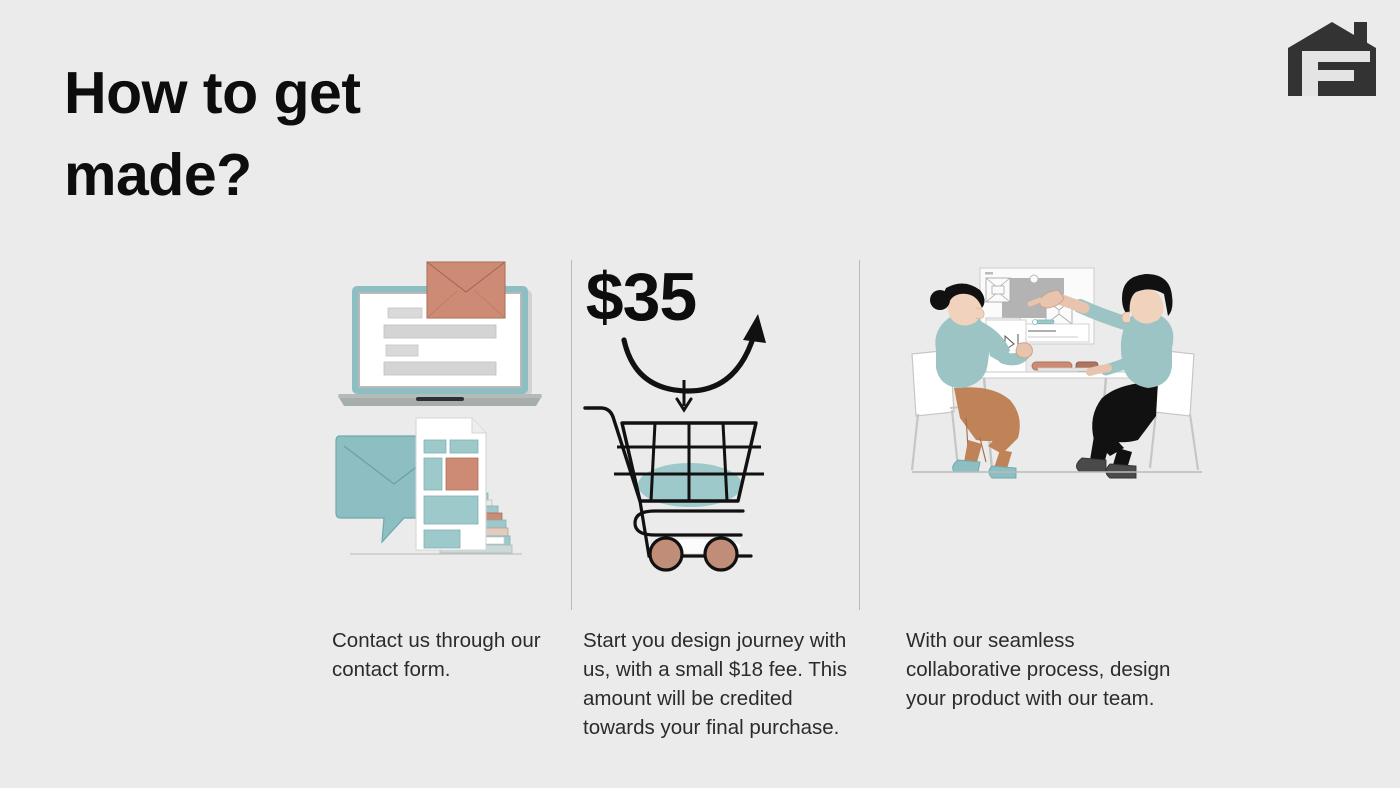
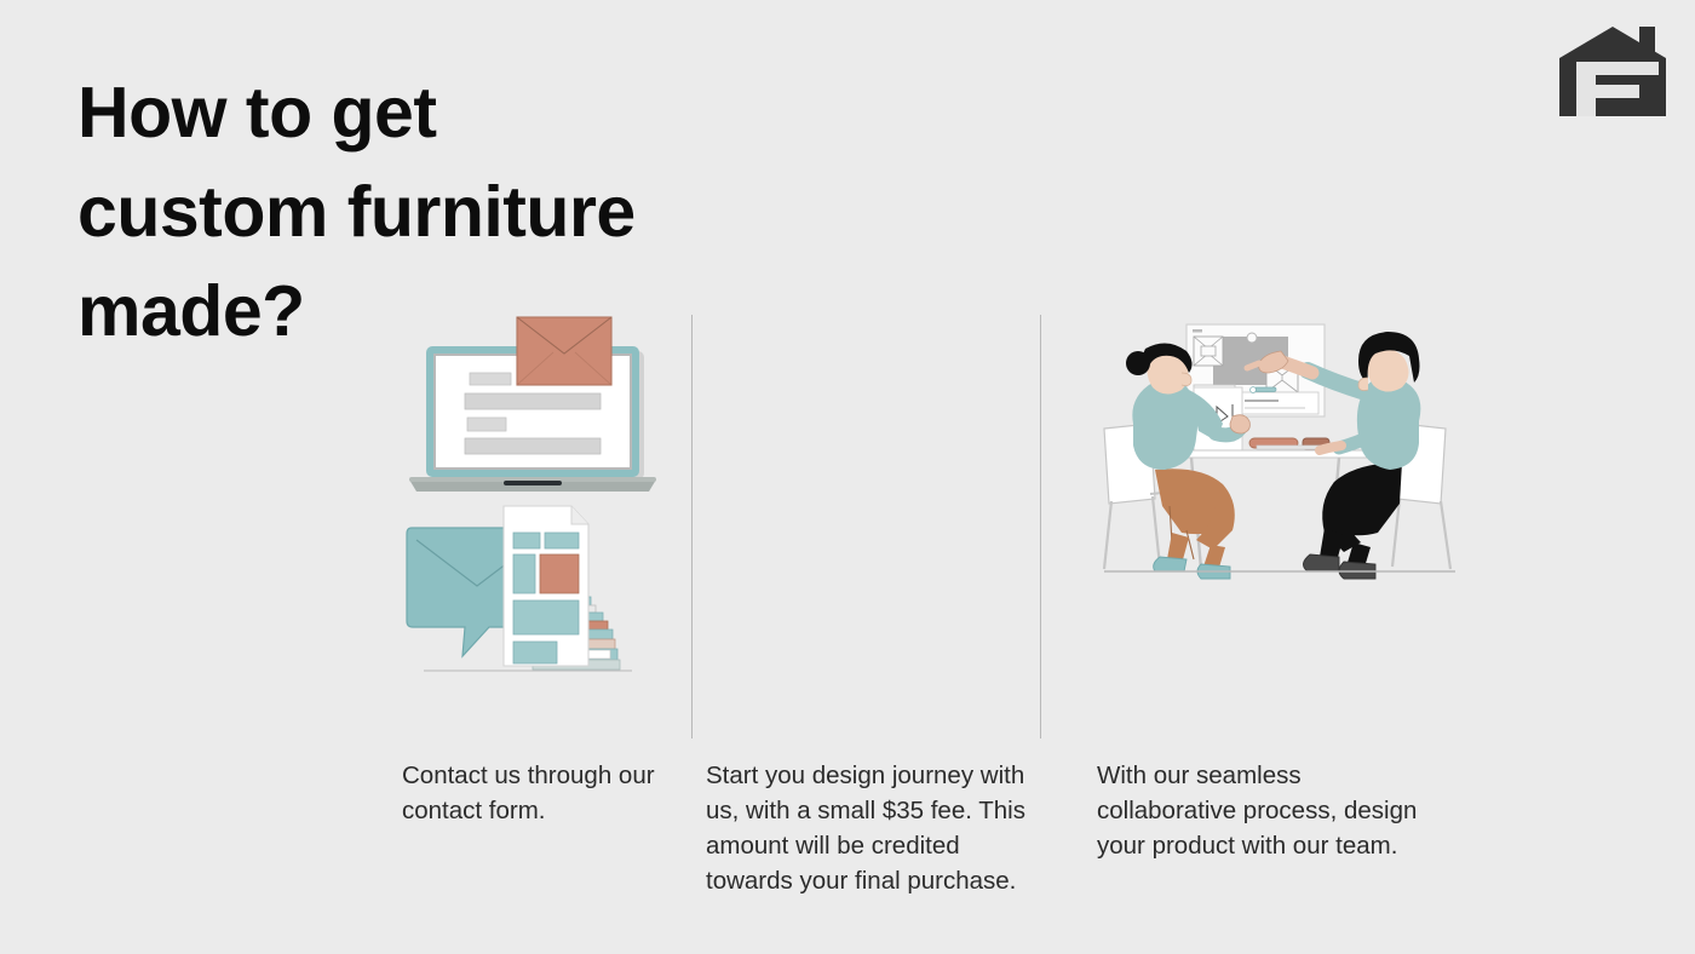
  How to get
+ custom furniture
  made?
  Contact us through our contact form.
- $35
- Start you design journey with us, with a small $18 fee. This amount will be credited towards your final purchase.
+ Start you design journey with us, with a small $35 fee. This amount will be credited towards your final purchase.
  With our seamless collaborative process, design your product with our team.
